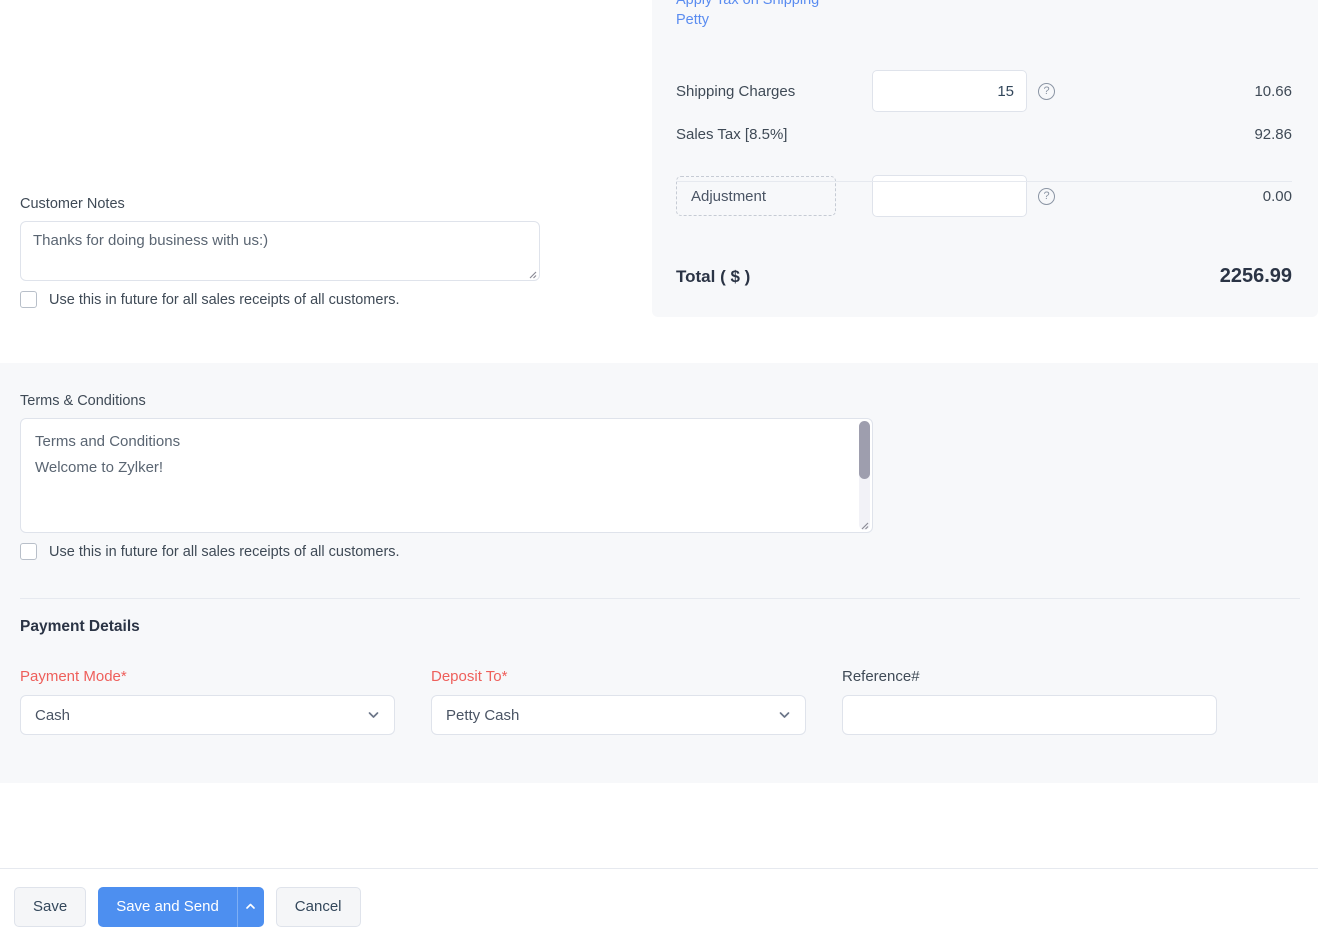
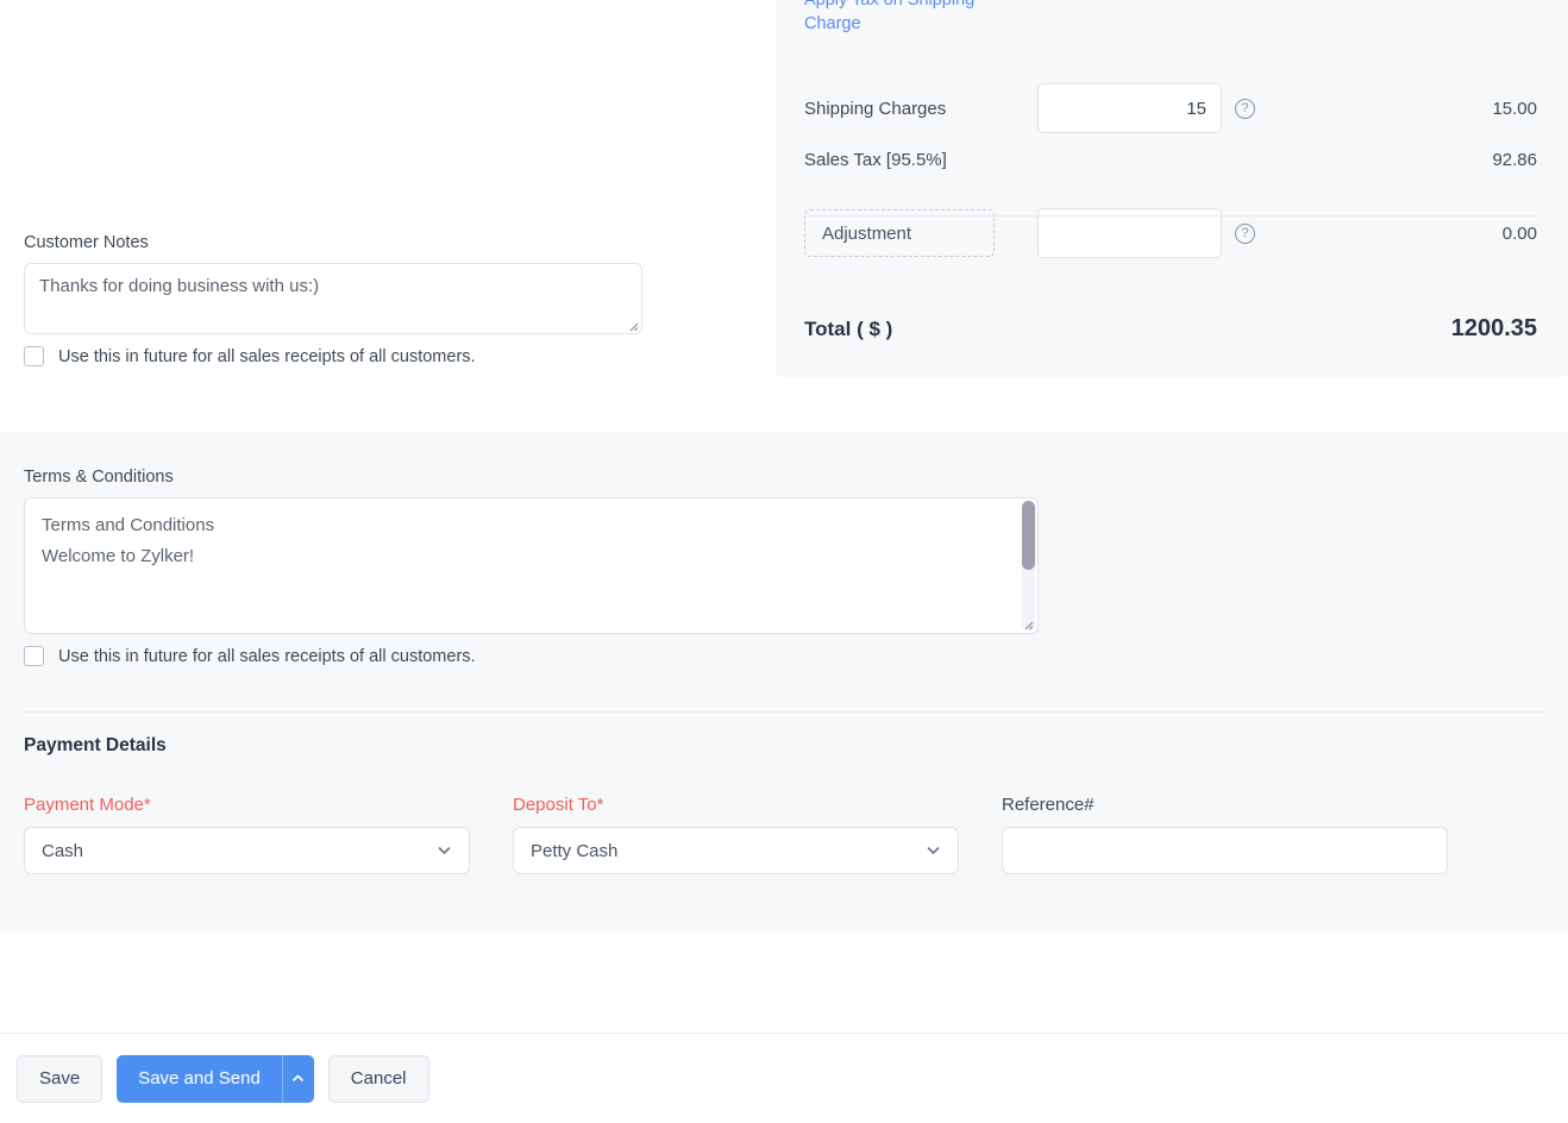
  Shipping Charges
  15
  ?
- 10.66
+ 15.00
- Apply Tax on Shipping Petty
+ Apply Tax on Shipping Charge
- Sales Tax [8.5%]
+ Sales Tax [95.5%]
  92.86
  Adjustment
  ?
  0.00
  Total ( $ )
- 2256.99
+ 1200.35
  Customer Notes
  Thanks for doing business with us:)
  Use this in future for all sales receipts of all customers.
  Terms & Conditions
  Terms and Conditions
  Welcome to Zylker!
  Use this in future for all sales receipts of all customers.
  Payment Details
  Payment Mode*
  Cash
  Deposit To*
  Petty Cash
  Reference#
  Save
  Save and Send
  Cancel
